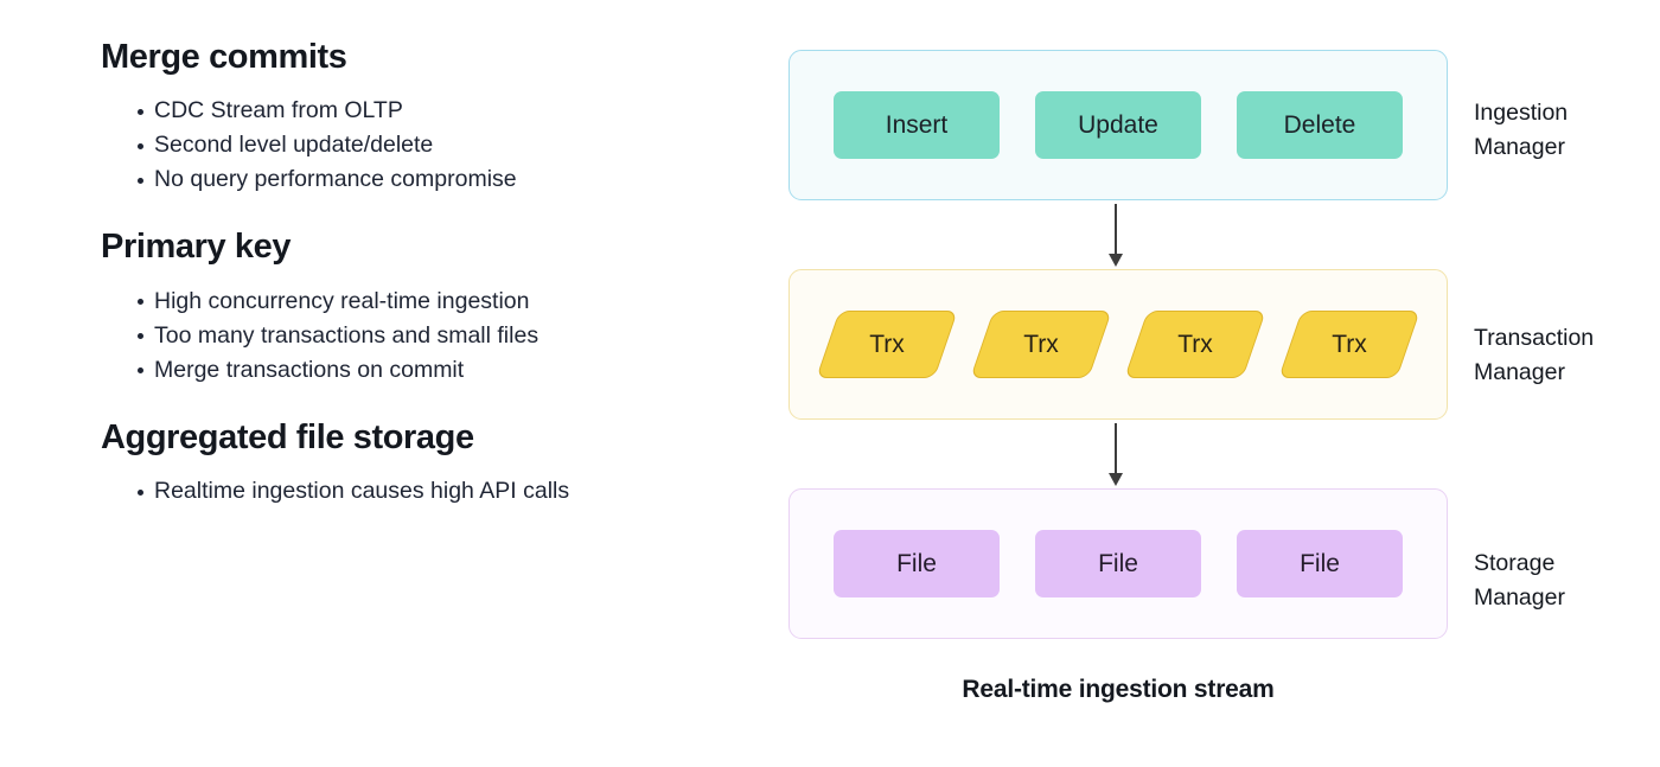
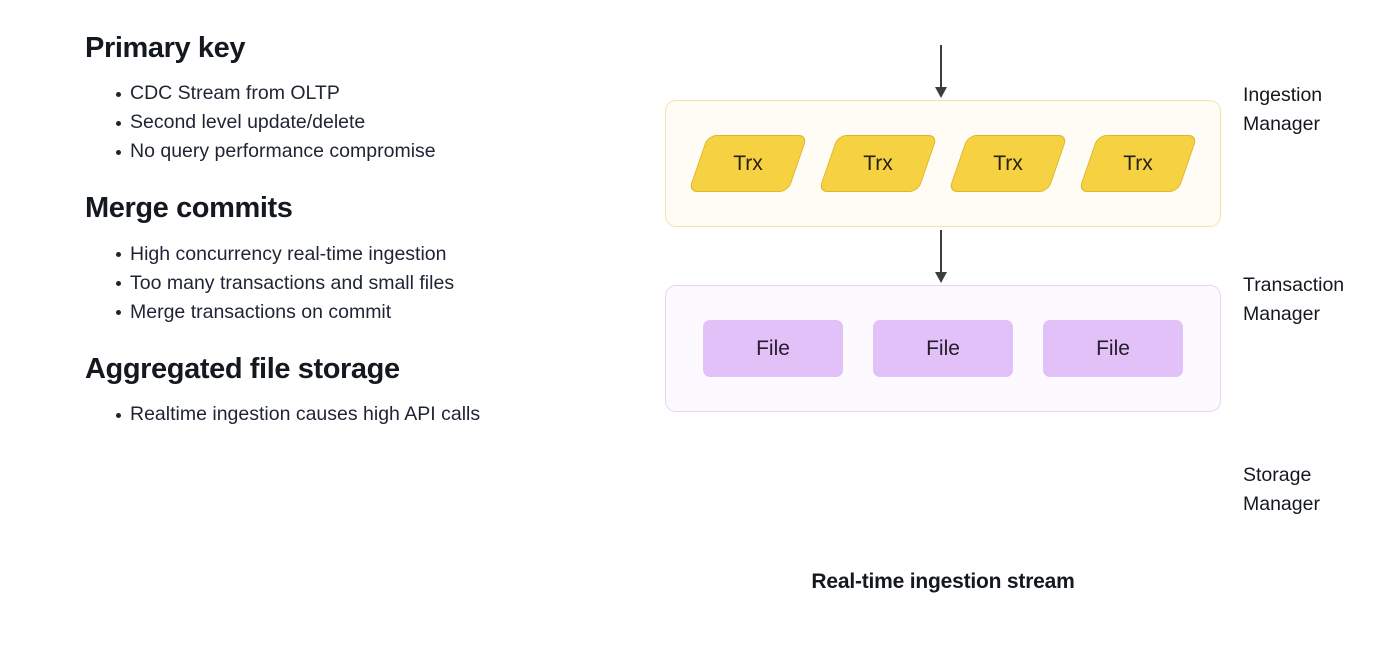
- Merge commits
+ Primary key
  CDC Stream from OLTP
  Second level update/delete
  No query performance compromise
- Primary key
+ Merge commits
  High concurrency real-time ingestion
  Too many transactions and small files
  Merge transactions on commit
  Aggregated file storage
  Realtime ingestion causes high API calls
- Insert
- Update
- Delete
  Trx
  Trx
  Trx
  Trx
  File
  File
  File
  Real-time ingestion stream
  Ingestion
  Manager
  Transaction
  Manager
  Storage
  Manager
